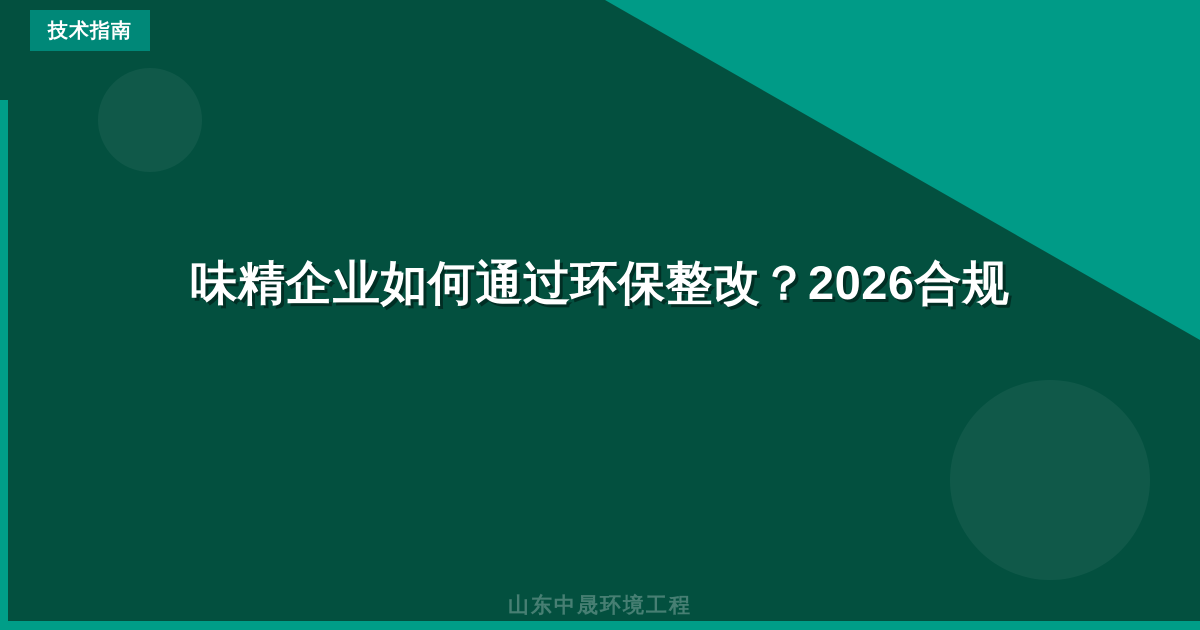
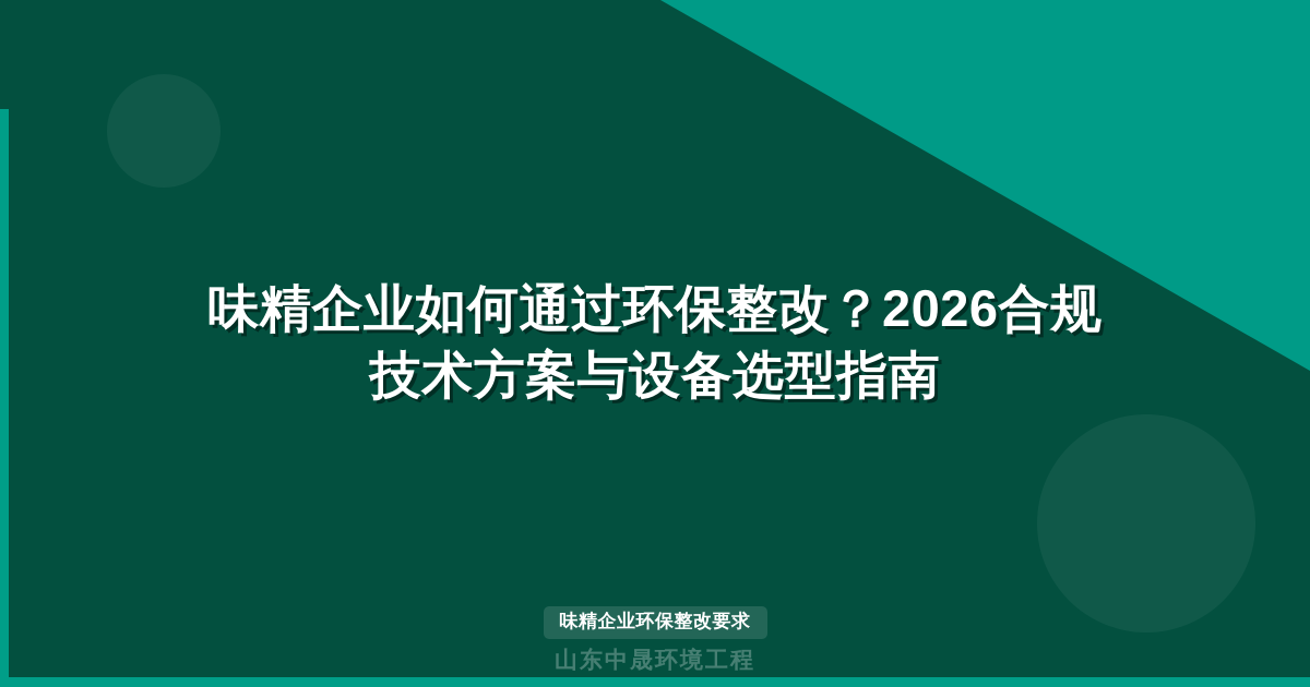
- 技术指南
  味精企业如何通过环保整改？2026合规
+ 技术方案与设备选型指南
+ 味精企业环保整改要求
  山东中晟环境工程
